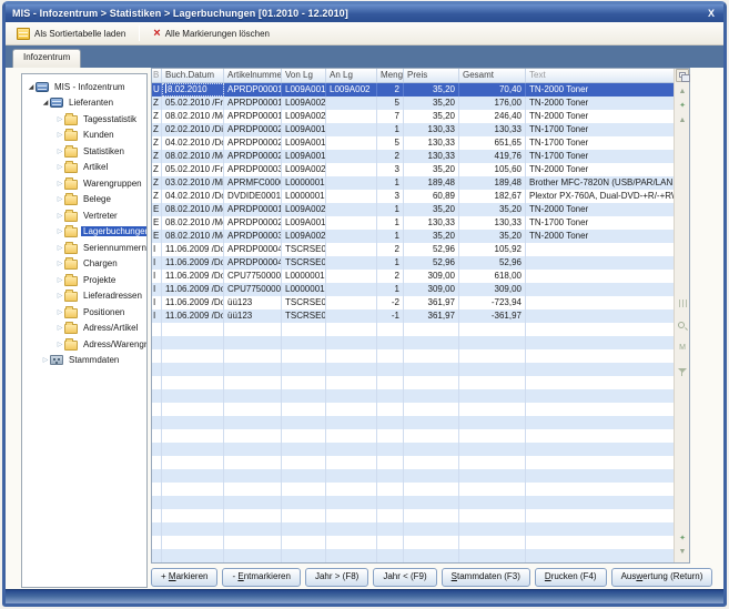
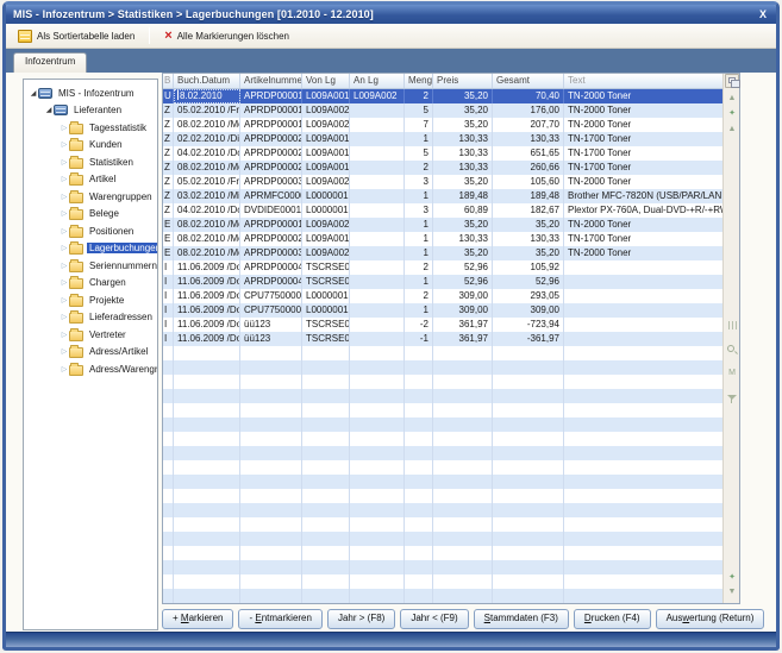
  MIS - Infozentrum > Statistiken > Lagerbuchungen [01.2010 - 12.2010]
  X
  Als Sortiertabelle laden
  ×
  Alle Markierungen löschen
  Infozentrum
  MIS - Infozentrum
  Lieferanten
  Tagesstatistik
  Kunden
  Statistiken
  Artikel
  Warengruppen
  Belege
- Vertreter
+ Positionen
  Lagerbuchunge
  Seriennummern
  Chargen
  Projekte
  Lieferadressen
- Positionen
+ Vertreter
  Adress/Artikel
  Adress/Warengr
- Stammdaten
  B
  Buch.Datum
  Artikelnumme
  Von Lg
  An Lg
  Meng
  Preis
  Gesamt
  Text
  U
  8.02.2010
  APRDP00001
  L009A001
  L009A002
  2
  35,20
  70,40
  TN-2000 Toner
  Z
  05.02.2010 /Fr
  APRDP00001
  L009A002
  5
  35,20
  176,00
  TN-2000 Toner
  Z
  08.02.2010 /M
  APRDP00001
  L009A002
  7
  35,20
- 246,40
+ 207,70
  TN-2000 Toner
  Z
  02.02.2010 /Di
  APRDP00002
  L009A001
  1
  130,33
  130,33
  TN-1700 Toner
  Z
  04.02.2010 /Do
  APRDP00002
  L009A001
  5
  130,33
  651,65
  TN-1700 Toner
  Z
  08.02.2010 /M
  APRDP00002
  L009A001
  2
  130,33
- 419,76
+ 260,66
  TN-1700 Toner
  Z
  05.02.2010 /Fr
  APRDP00003
  L009A002
  3
  35,20
  105,60
  TN-2000 Toner
  Z
  03.02.2010 /Mi
  APRMFC000
  L0000001
  1
  189,48
  189,48
  Brother MFC-7820N (USB/PAR/LAN
  Z
  04.02.2010 /Do
  DVDIDE0001
  L0000001
  3
  60,89
  182,67
  Plextor PX-760A, Dual-DVD-+R/-+R
  E
  08.02.2010 /M
  APRDP00001
  L009A002
  1
  35,20
  35,20
  TN-2000 Toner
  E
  08.02.2010 /M
  APRDP00002
  L009A001
  1
  130,33
  130,33
  TN-1700 Toner
  E
  08.02.2010 /M
  APRDP00003
  L009A002
  1
  35,20
  35,20
  TN-2000 Toner
  I
  11.06.2009 /Do
  APRDP00004
  TSCRSE0
  2
  52,96
  105,92
  I
  11.06.2009 /Do
  APRDP00004
  TSCRSE0
  1
  52,96
  52,96
  I
  11.06.2009 /Do
  CPU7750000
  L0000001
  2
  309,00
- 618,00
+ 293,05
  I
  11.06.2009 /Do
  CPU7750000
  L0000001
  1
  309,00
  309,00
  I
  11.06.2009 /Do
  üü123
  TSCRSE0
  -2
  361,97
  -723,94
  I
  11.06.2009 /Do
  üü123
  TSCRSE0
  -1
  361,97
  -361,97
  + Markieren
  - Entmarkieren
  Jahr > (F8)
  Jahr < (F9)
  Stammdaten (F3)
  Drucken (F4)
  Auswertung (Return)
